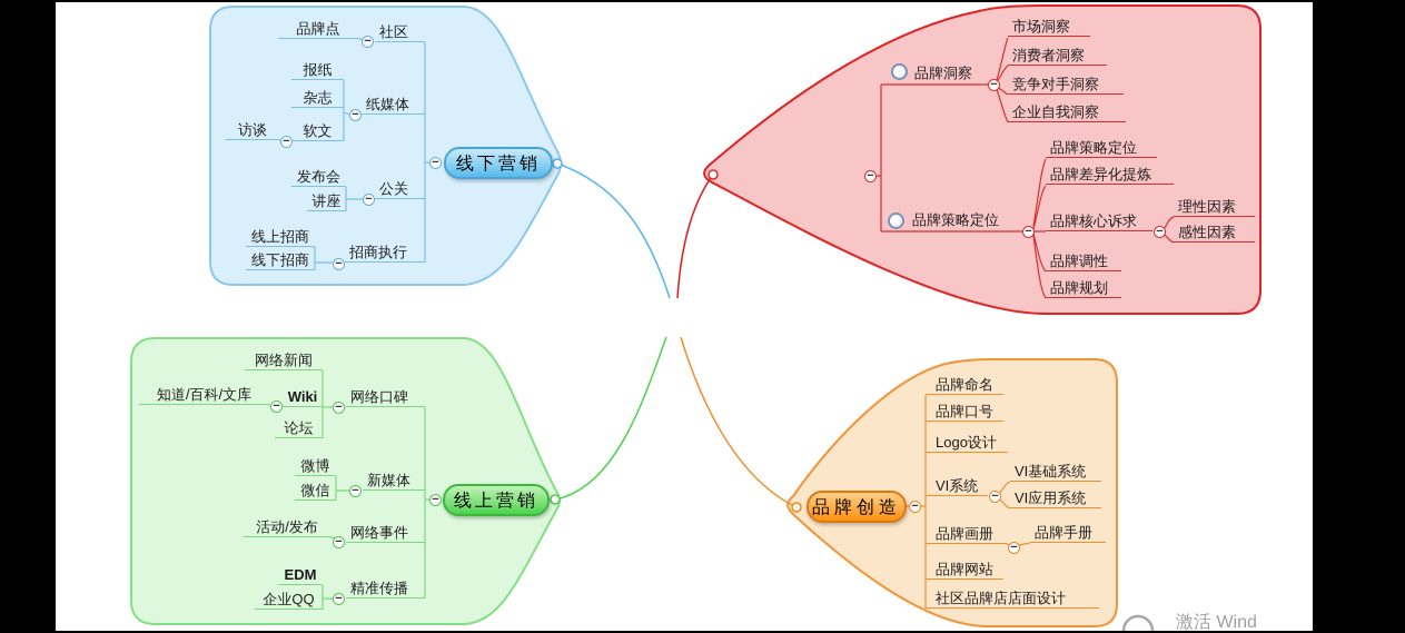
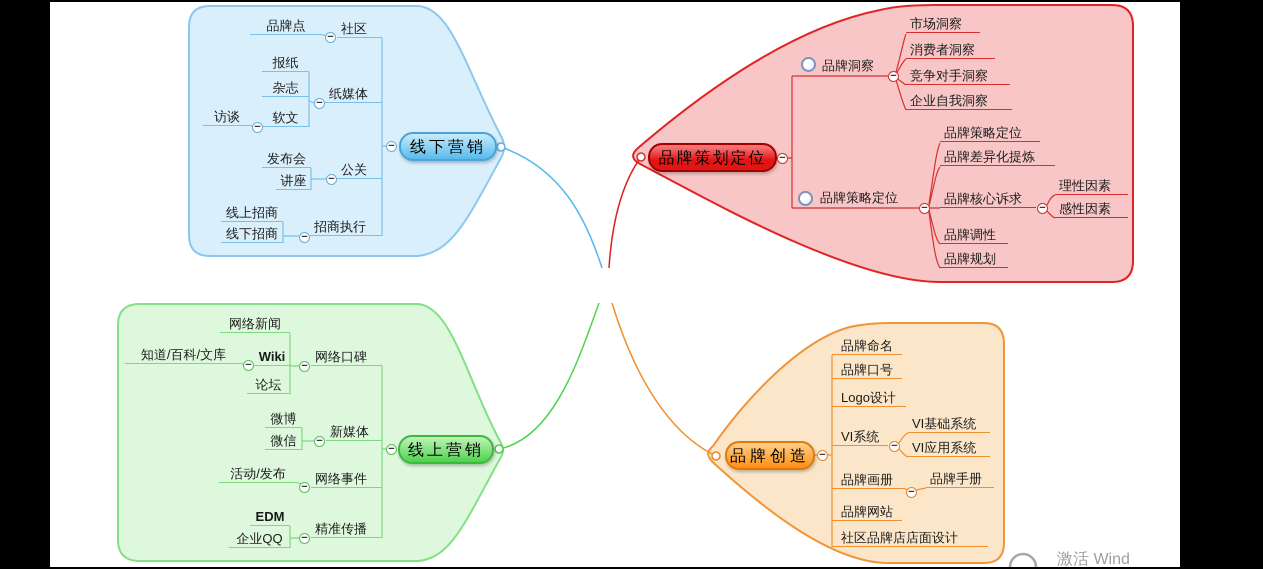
  线下营销
+ 品牌策划定位
  线上营销
  品牌创造
  品牌点
  社区
  报纸
  杂志
  软文
  纸媒体
  访谈
  发布会
  讲座
  公关
  线上招商
  线下招商
  招商执行
  网络新闻
  知道/百科/文库
  Wiki
  论坛
  网络口碑
  微博
  微信
  新媒体
  活动/发布
  网络事件
  EDM
  企业QQ
  精准传播
  品牌洞察
  市场洞察
  消费者洞察
  竞争对手洞察
  企业自我洞察
  品牌策略定位
  品牌策略定位
  品牌差异化提炼
  品牌核心诉求
  理性因素
  感性因素
  品牌调性
  品牌规划
  品牌命名
  品牌口号
  Logo设计
  VI系统
  VI基础系统
  VI应用系统
  品牌画册
  品牌手册
  品牌网站
  社区品牌店店面设计
  −
  −
  −
  −
  −
  −
  −
  −
  −
  −
  −
  −
  −
  −
  −
  −
  −
  −
  −
  激活 Wind
